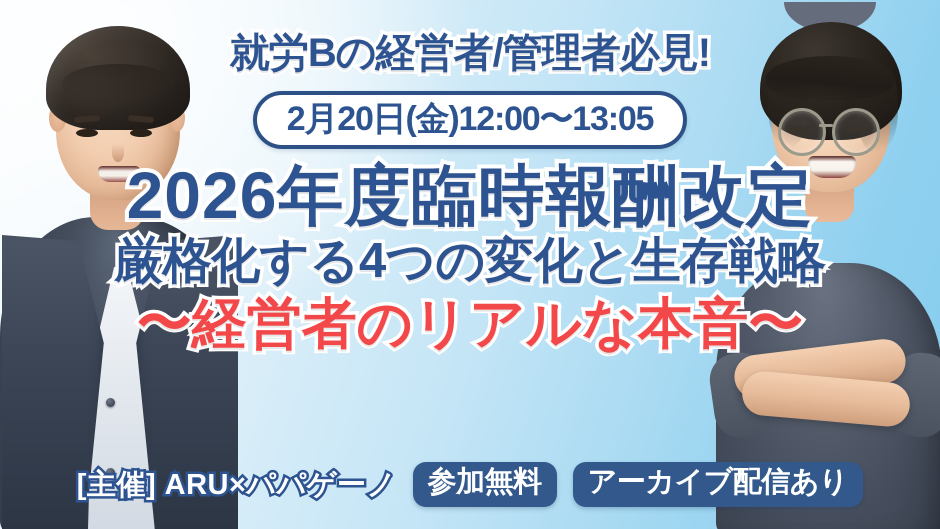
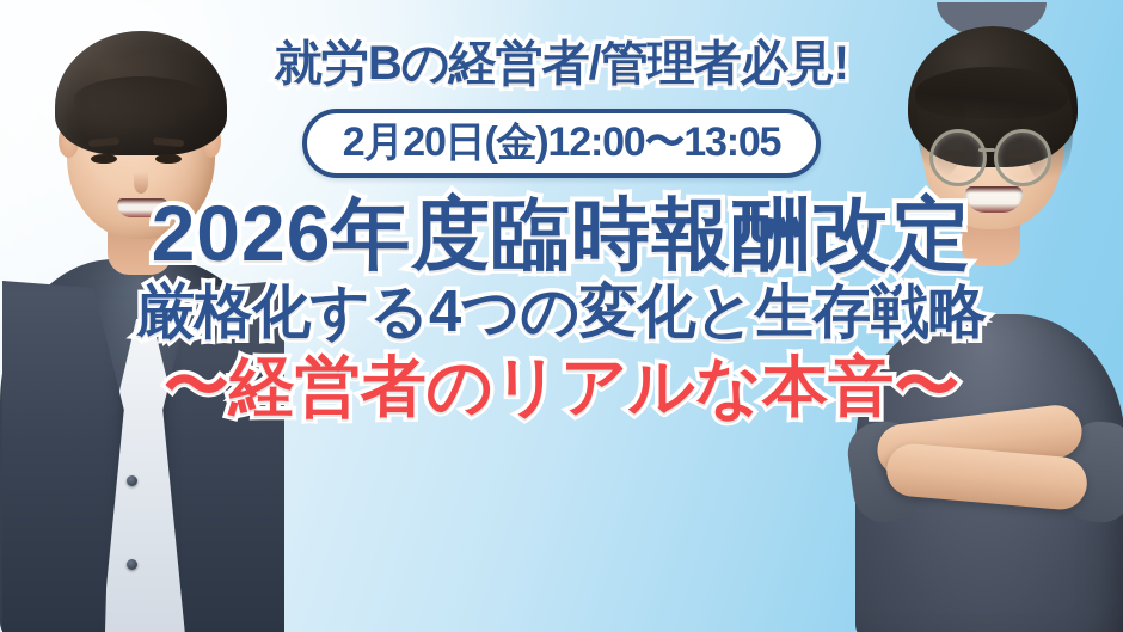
  就労Bの経営者/管理者必見!
  2月20日(金)12:00〜13:05
  2026年度臨時報酬改定
  厳格化する4つの変化と生存戦略
  〜経営者のリアルな本音〜
- [主催] ARU×パパゲーノ
- 参加無料
- アーカイブ配信あり
